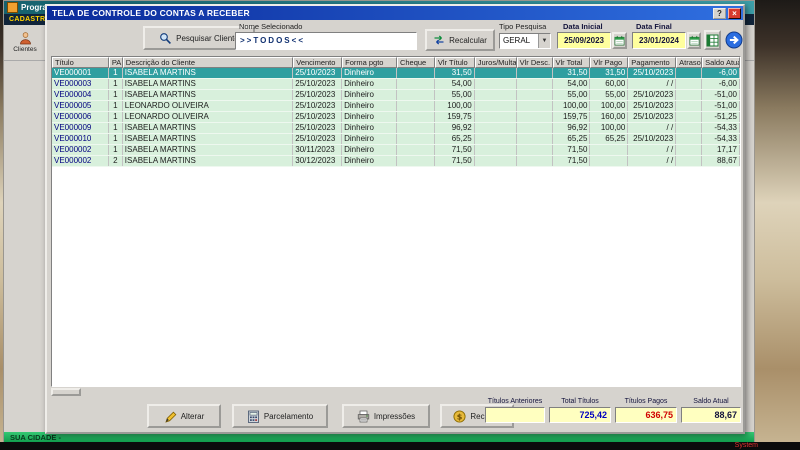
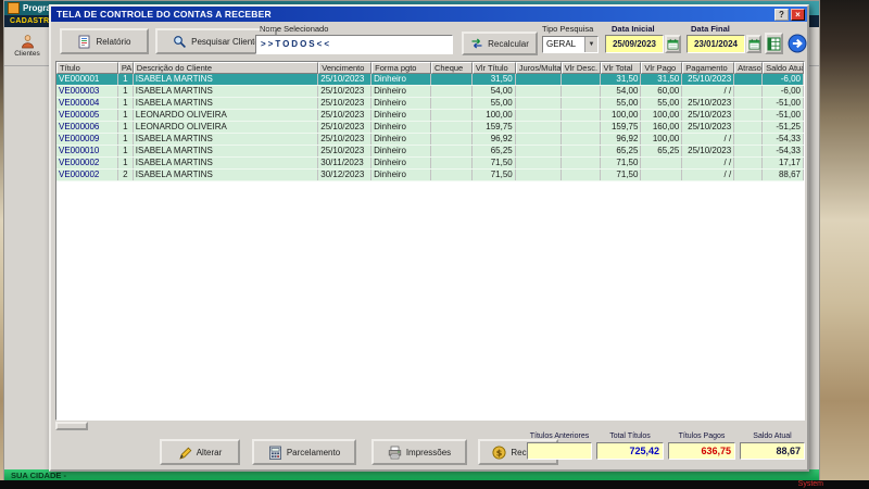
  SUA CIDADE -
  TELA DE CONTROLE DO CONTAS A RECEBER
  ?
  ×
+ Relatório
  Pesquisar Client
  Nome Selecionado
  >>TODOS<<
  Recalcular
  Tipo Pesquisa
  GERAL
  Data Inicial
  25/09/2023
  Data Final
  23/01/2024
  Título
  PA
  Descrição do Cliente
  Vencimento
  Forma pgto
  Cheque
  Vlr Título
  Juros/Multa
  Vlr Desc.
  Vlr Total
  Vlr Pago
  Pagamento
  Atraso
  Saldo Atua
  VE000001
  1
  ISABELA MARTINS
  25/10/2023
  Dinheiro
  31,50
  31,50
  31,50
  25/10/2023
  -6,00
  VE000003
  1
  ISABELA MARTINS
  25/10/2023
  Dinheiro
  54,00
  54,00
  60,00
  / /
  -6,00
  VE000004
  1
  ISABELA MARTINS
  25/10/2023
  Dinheiro
  55,00
  55,00
  55,00
  25/10/2023
  -51,00
  VE000005
  1
  LEONARDO OLIVEIRA
  25/10/2023
  Dinheiro
  100,00
  100,00
  100,00
  25/10/2023
  -51,00
  VE000006
  1
  LEONARDO OLIVEIRA
  25/10/2023
  Dinheiro
  159,75
  159,75
  160,00
  25/10/2023
  -51,25
  VE000009
  1
  ISABELA MARTINS
  25/10/2023
  Dinheiro
  96,92
  96,92
  100,00
  / /
  -54,33
  VE000010
  1
  ISABELA MARTINS
  25/10/2023
  Dinheiro
  65,25
  65,25
  65,25
  25/10/2023
  -54,33
  VE000002
  1
  ISABELA MARTINS
  30/11/2023
  Dinheiro
  71,50
  71,50
  / /
  17,17
  VE000002
  2
  ISABELA MARTINS
  30/12/2023
  Dinheiro
  71,50
  71,50
  / /
  88,67
  Alterar
  Parcelamento
  Impressões
  $
  725,42
  636,75
  88,67
